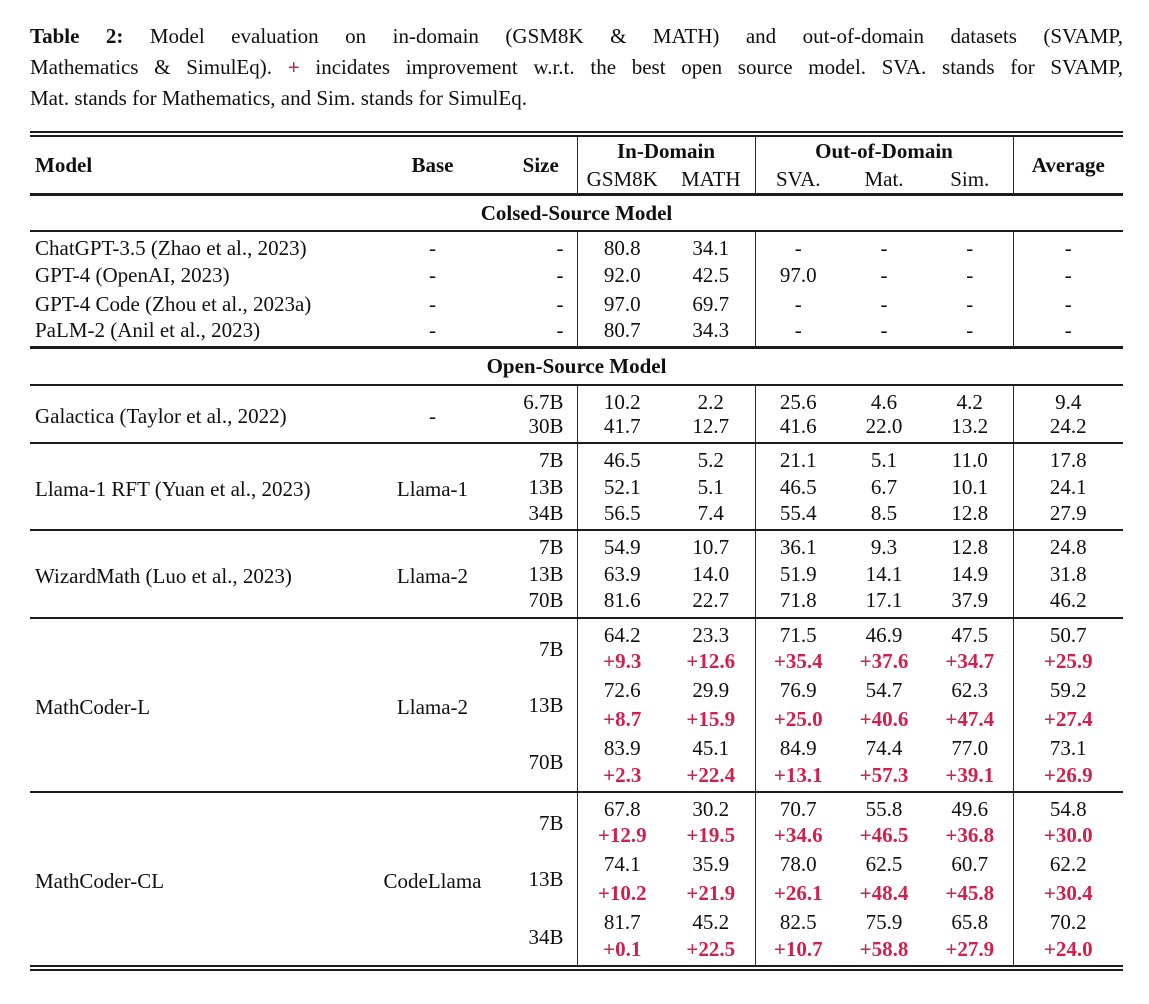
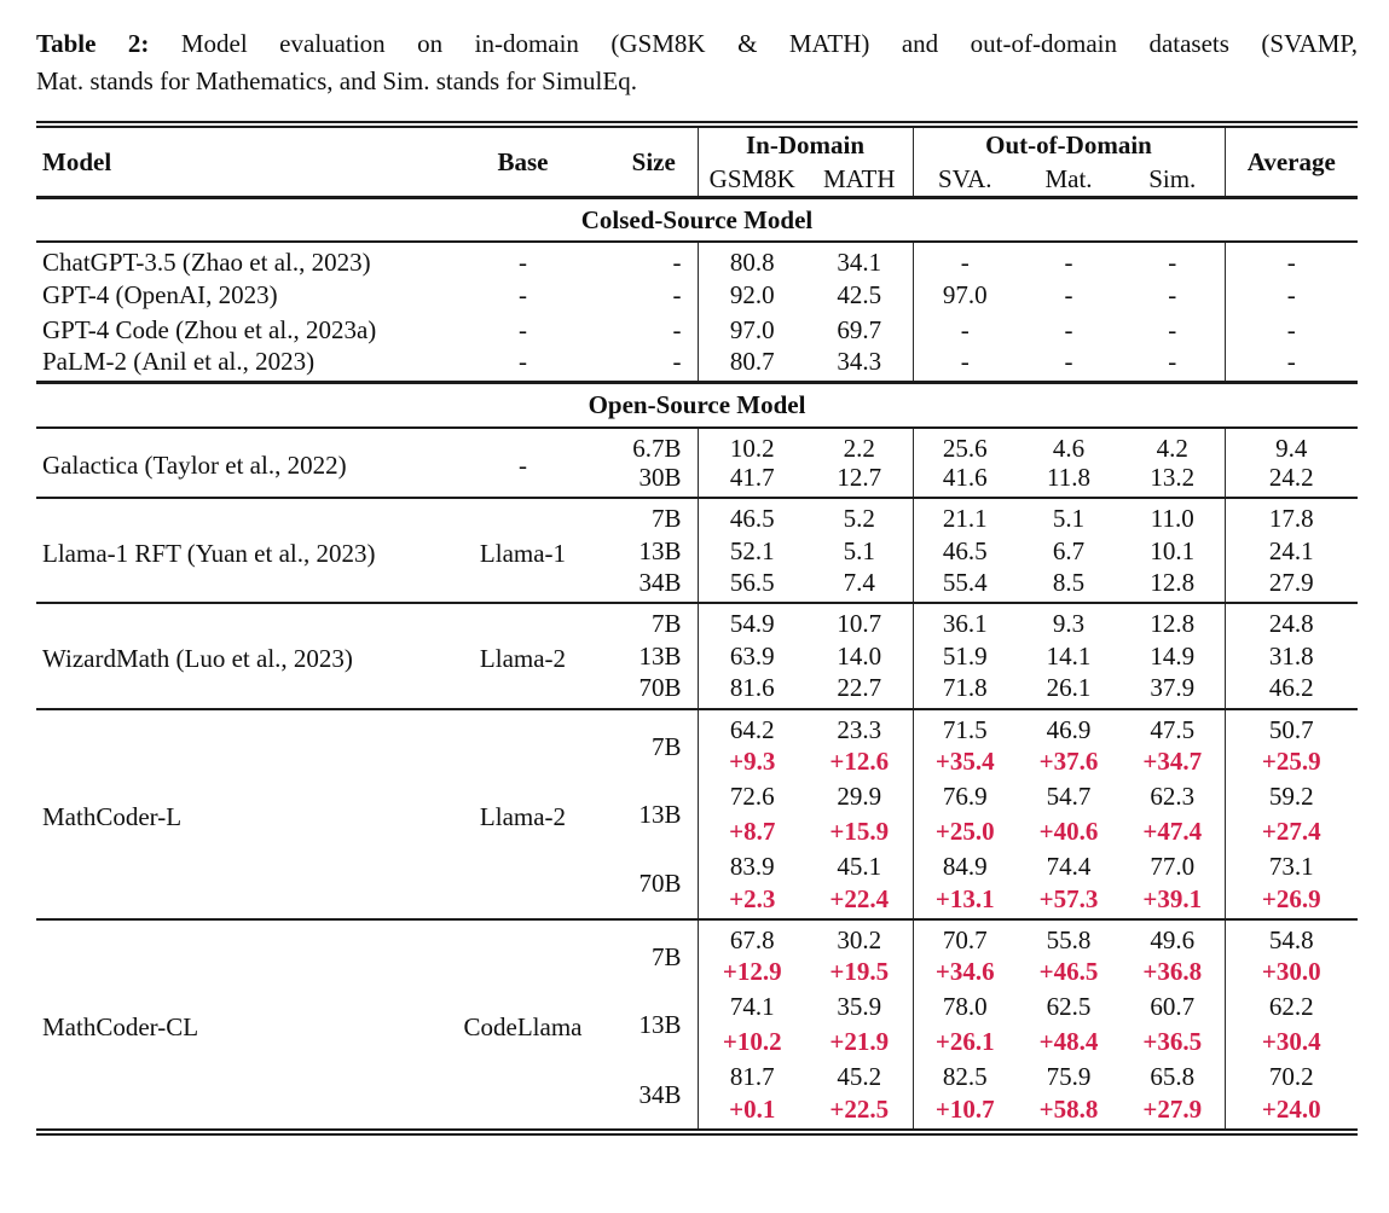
  Table 2: Model evaluation on in-domain (GSM8K & MATH) and out-of-domain datasets (SVAMP,
- Mathematics & SimulEq). + incidates improvement w.r.t. the best open source model. SVA. stands for SVAMP,
  Mat. stands for Mathematics, and Sim. stands for SimulEq.
  Model	Base	Size	In-Domain	Out-of-Domain	Average
  GSM8K	MATH	SVA.	Mat.	Sim.
  Colsed-Source Model
  ChatGPT-3.5 (Zhao et al., 2023)	-	-	80.8	34.1	-	-	-	-
  GPT-4 (OpenAI, 2023)	-	-	92.0	42.5	97.0	-	-	-
  GPT-4 Code (Zhou et al., 2023a)	-	-	97.0	69.7	-	-	-	-
  PaLM-2 (Anil et al., 2023)	-	-	80.7	34.3	-	-	-	-
  Open-Source Model
  Galactica (Taylor et al., 2022)	-	6.7B	10.2	2.2	25.6	4.6	4.2	9.4
- 30B	41.7	12.7	41.6	22.0	13.2	24.2
+ 30B	41.7	12.7	41.6	11.8	13.2	24.2
  Llama-1 RFT (Yuan et al., 2023)	Llama-1	7B	46.5	5.2	21.1	5.1	11.0	17.8
  13B	52.1	5.1	46.5	6.7	10.1	24.1
  34B	56.5	7.4	55.4	8.5	12.8	27.9
  WizardMath (Luo et al., 2023)	Llama-2	7B	54.9	10.7	36.1	9.3	12.8	24.8
  13B	63.9	14.0	51.9	14.1	14.9	31.8
- 70B	81.6	22.7	71.8	17.1	37.9	46.2
+ 70B	81.6	22.7	71.8	26.1	37.9	46.2
  MathCoder-L	Llama-2	7B	64.2	23.3	71.5	46.9	47.5	50.7
  +9.3	+12.6	+35.4	+37.6	+34.7	+25.9
  13B	72.6	29.9	76.9	54.7	62.3	59.2
  +8.7	+15.9	+25.0	+40.6	+47.4	+27.4
  70B	83.9	45.1	84.9	74.4	77.0	73.1
  +2.3	+22.4	+13.1	+57.3	+39.1	+26.9
  MathCoder-CL	CodeLlama	7B	67.8	30.2	70.7	55.8	49.6	54.8
  +12.9	+19.5	+34.6	+46.5	+36.8	+30.0
  13B	74.1	35.9	78.0	62.5	60.7	62.2
- +10.2	+21.9	+26.1	+48.4	+45.8	+30.4
+ +10.2	+21.9	+26.1	+48.4	+36.5	+30.4
  34B	81.7	45.2	82.5	75.9	65.8	70.2
  +0.1	+22.5	+10.7	+58.8	+27.9	+24.0
